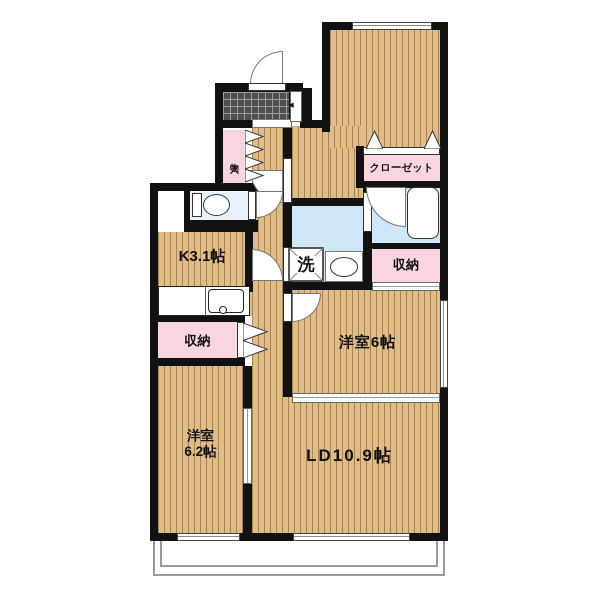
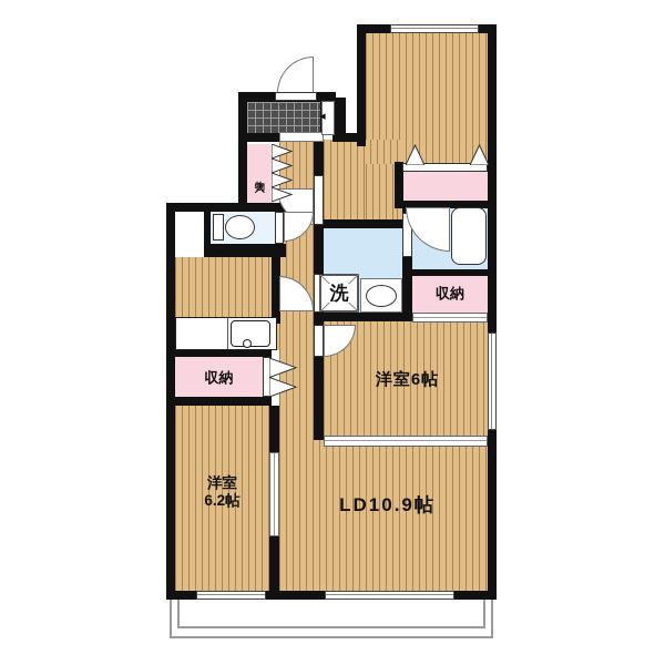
  洗
- クローゼット
- K3.1帖
  収納
  収納
  洋室6帖
  洋室
  6.2帖
  LD10.9帖
